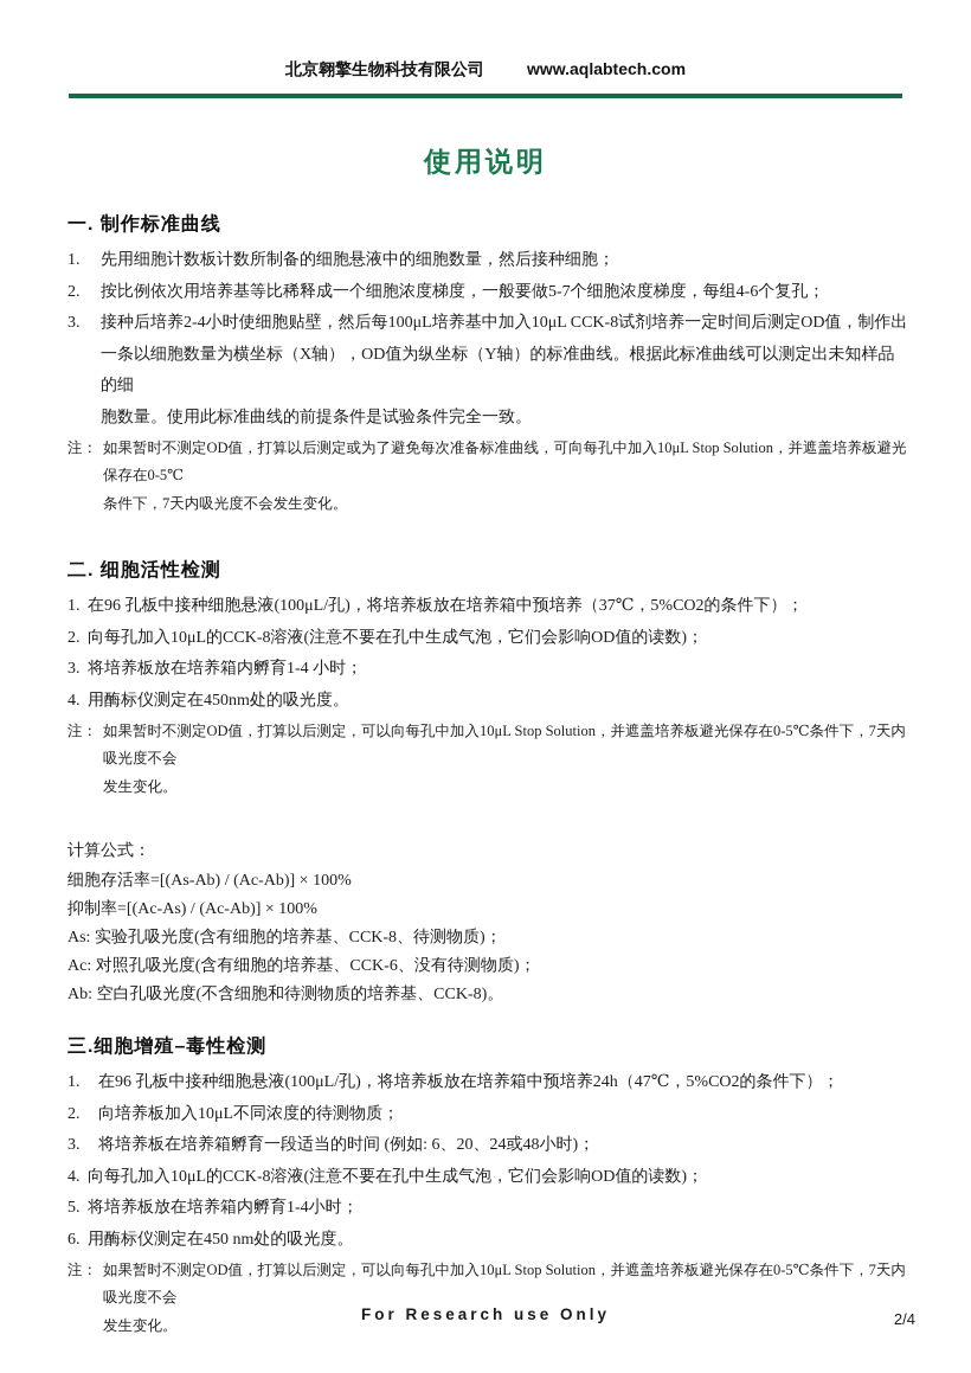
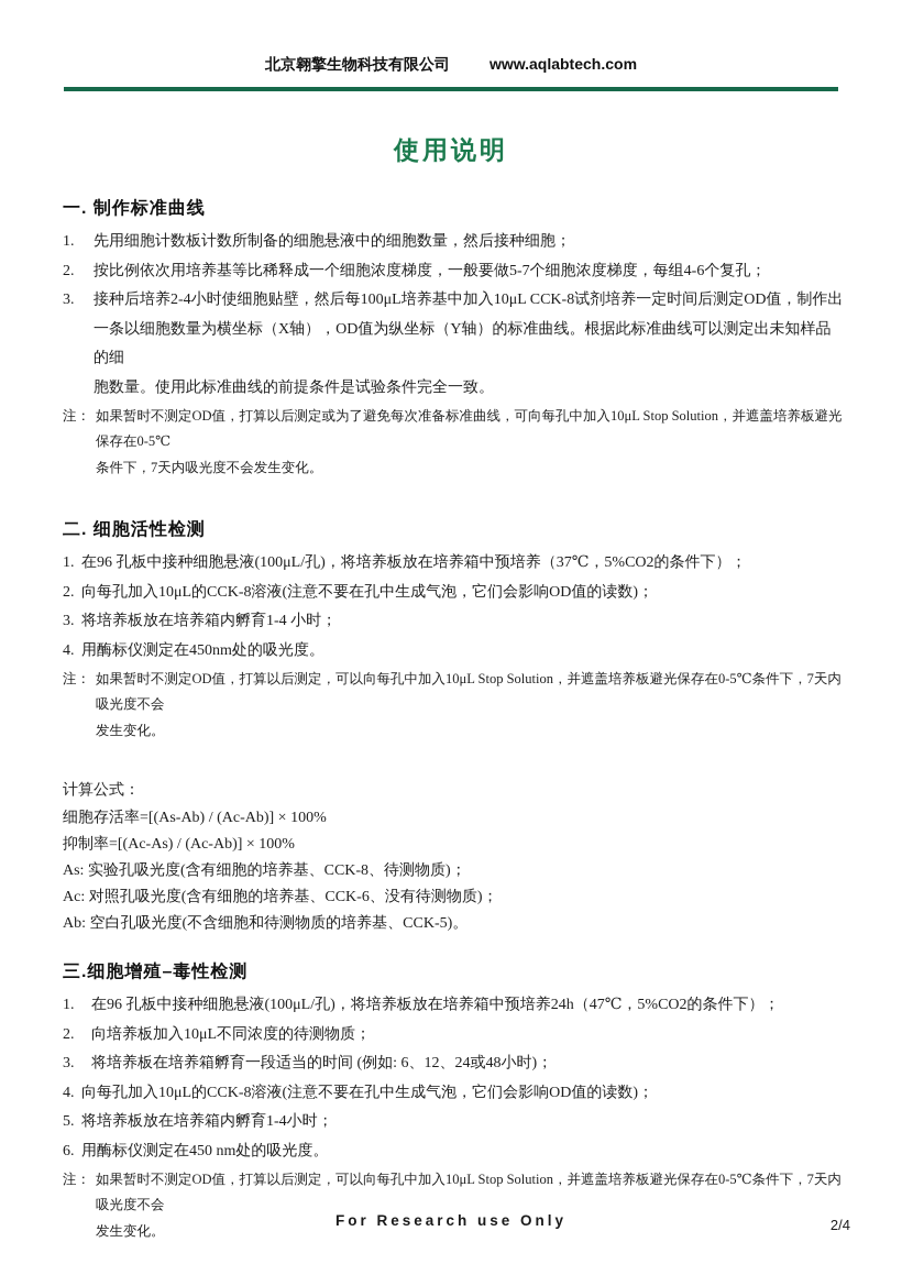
  北京翱擎生物科技有限公司 www.aqlabtech.com
  使用说明
  一. 制作标准曲线
  1.
  先用细胞计数板计数所制备的细胞悬液中的细胞数量，然后接种细胞；
  2.
  按比例依次用培养基等比稀释成一个细胞浓度梯度，一般要做5-7个细胞浓度梯度，每组4-6个复孔；
  3.
  接种后培养2-4小时使细胞贴壁，然后每100μL培养基中加入10μL CCK-8试剂培养一定时间后测定OD值，制作出
  一条以细胞数量为横坐标（X轴），OD值为纵坐标（Y轴）的标准曲线。根据此标准曲线可以测定出未知样品的细
  胞数量。使用此标准曲线的前提条件是试验条件完全一致。
  注：
  如果暂时不测定OD值，打算以后测定或为了避免每次准备标准曲线，可向每孔中加入10μL Stop Solution，并遮盖培养板避光保存在0-5℃
  条件下，7天内吸光度不会发生变化。
  二. 细胞活性检测
  1.
  在96 孔板中接种细胞悬液(100μL/孔)，将培养板放在培养箱中预培养（37℃，5%CO2的条件下）；
  2.
  向每孔加入10μL的CCK-8溶液(注意不要在孔中生成气泡，它们会影响OD值的读数)；
  3.
  将培养板放在培养箱内孵育1-4 小时；
  4.
  用酶标仪测定在450nm处的吸光度。
  注：
  如果暂时不测定OD值，打算以后测定，可以向每孔中加入10μL Stop Solution，并遮盖培养板避光保存在0-5℃条件下，7天内吸光度不会
  发生变化。
  计算公式：
  细胞存活率=[(As-Ab) / (Ac-Ab)] × 100%
  抑制率=[(Ac-As) / (Ac-Ab)] × 100%
  As: 实验孔吸光度(含有细胞的培养基、CCK-8、待测物质)；
  Ac: 对照孔吸光度(含有细胞的培养基、CCK-6、没有待测物质)；
- Ab: 空白孔吸光度(不含细胞和待测物质的培养基、CCK-8)。
+ Ab: 空白孔吸光度(不含细胞和待测物质的培养基、CCK-5)。
  三.细胞增殖–毒性检测
  1.
  在96 孔板中接种细胞悬液(100μL/孔)，将培养板放在培养箱中预培养24h（47℃，5%CO2的条件下）；
  2.
  向培养板加入10μL不同浓度的待测物质；
  3.
- 将培养板在培养箱孵育一段适当的时间 (例如: 6、20、24或48小时)；
+ 将培养板在培养箱孵育一段适当的时间 (例如: 6、12、24或48小时)；
  4.
  向每孔加入10μL的CCK-8溶液(注意不要在孔中生成气泡，它们会影响OD值的读数)；
  5.
  将培养板放在培养箱内孵育1-4小时；
  6.
  用酶标仪测定在450 nm处的吸光度。
  注：
  如果暂时不测定OD值，打算以后测定，可以向每孔中加入10μL Stop Solution，并遮盖培养板避光保存在0-5℃条件下，7天内吸光度不会
  发生变化。
  For Research use Only
  2/4
